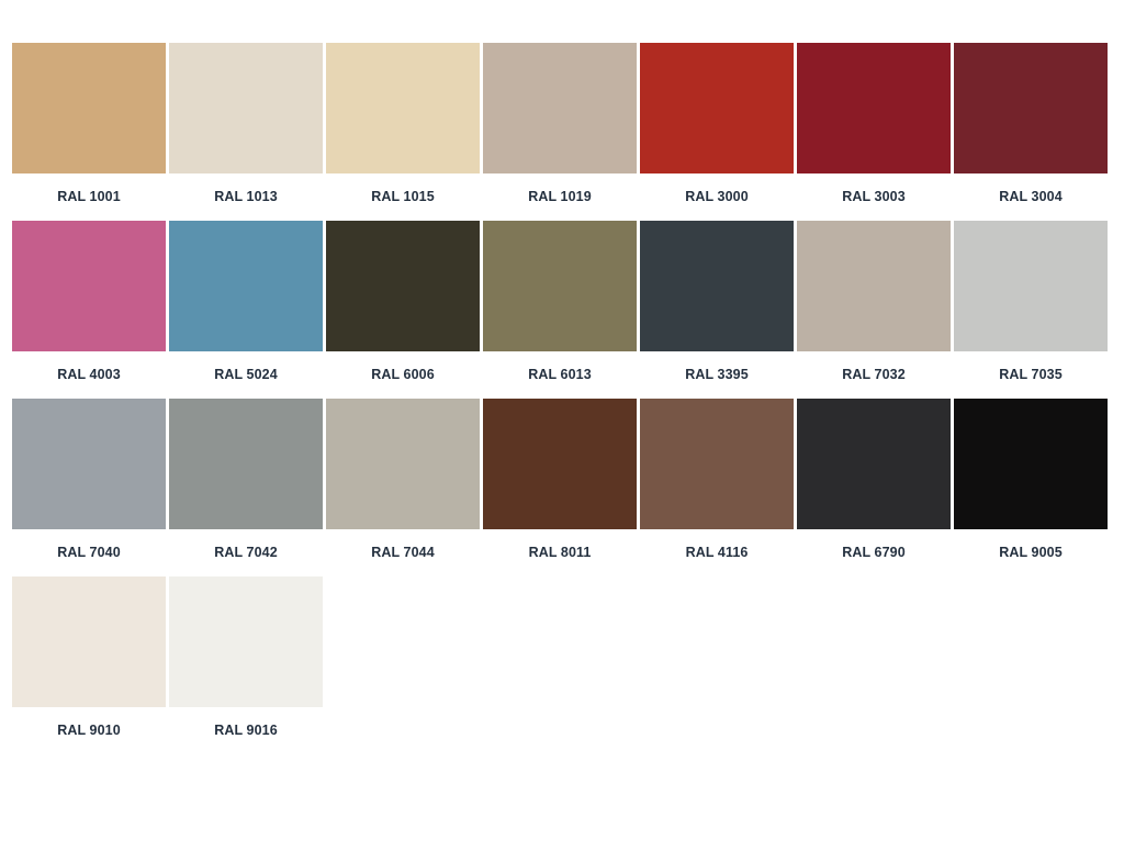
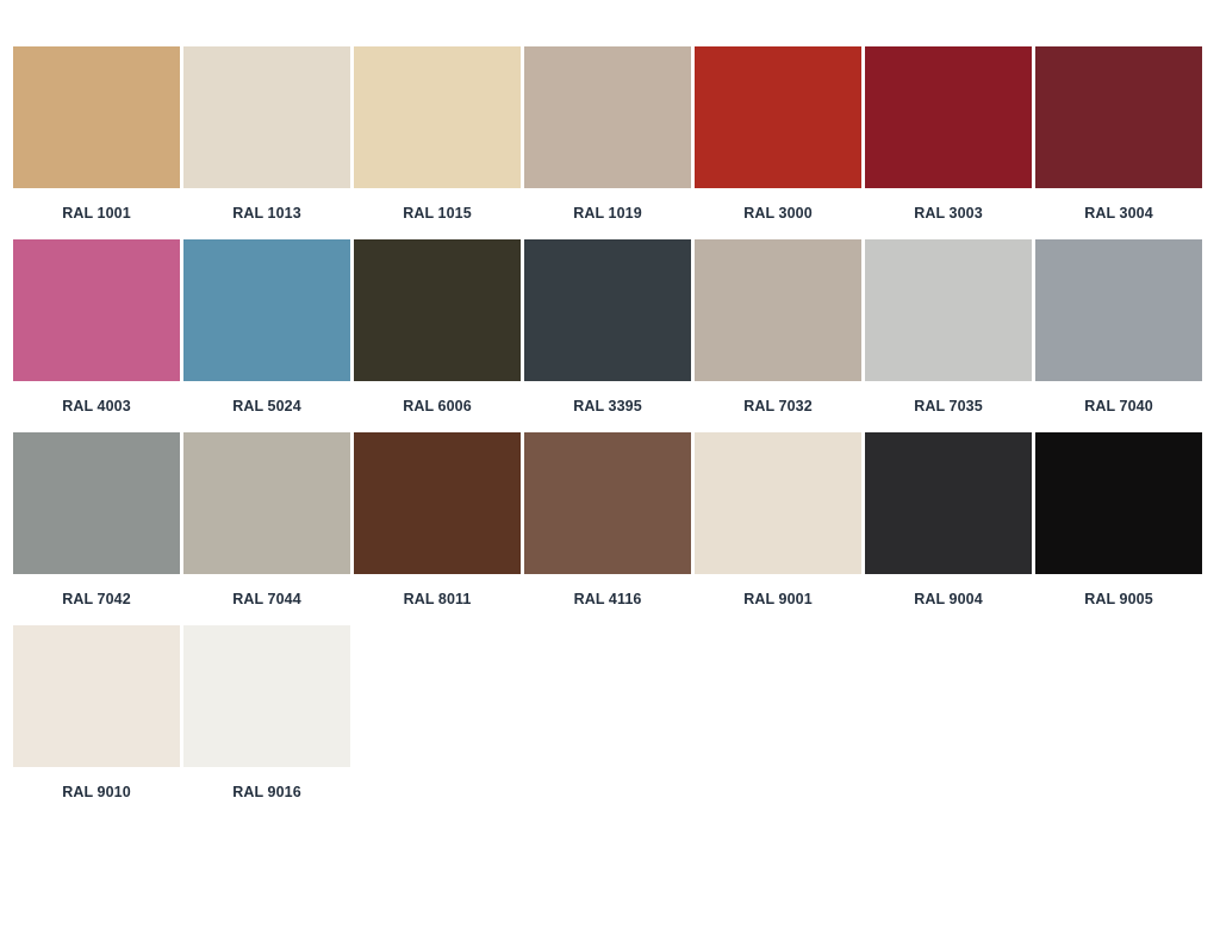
  RAL 1001
  RAL 1013
  RAL 1015
  RAL 1019
  RAL 3000
  RAL 3003
  RAL 3004
  RAL 4003
  RAL 5024
  RAL 6006
- RAL 6013
  RAL 3395
  RAL 7032
  RAL 7035
  RAL 7040
  RAL 7042
  RAL 7044
  RAL 8011
  RAL 4116
+ RAL 9001
- RAL 6790
+ RAL 9004
  RAL 9005
  RAL 9010
  RAL 9016
